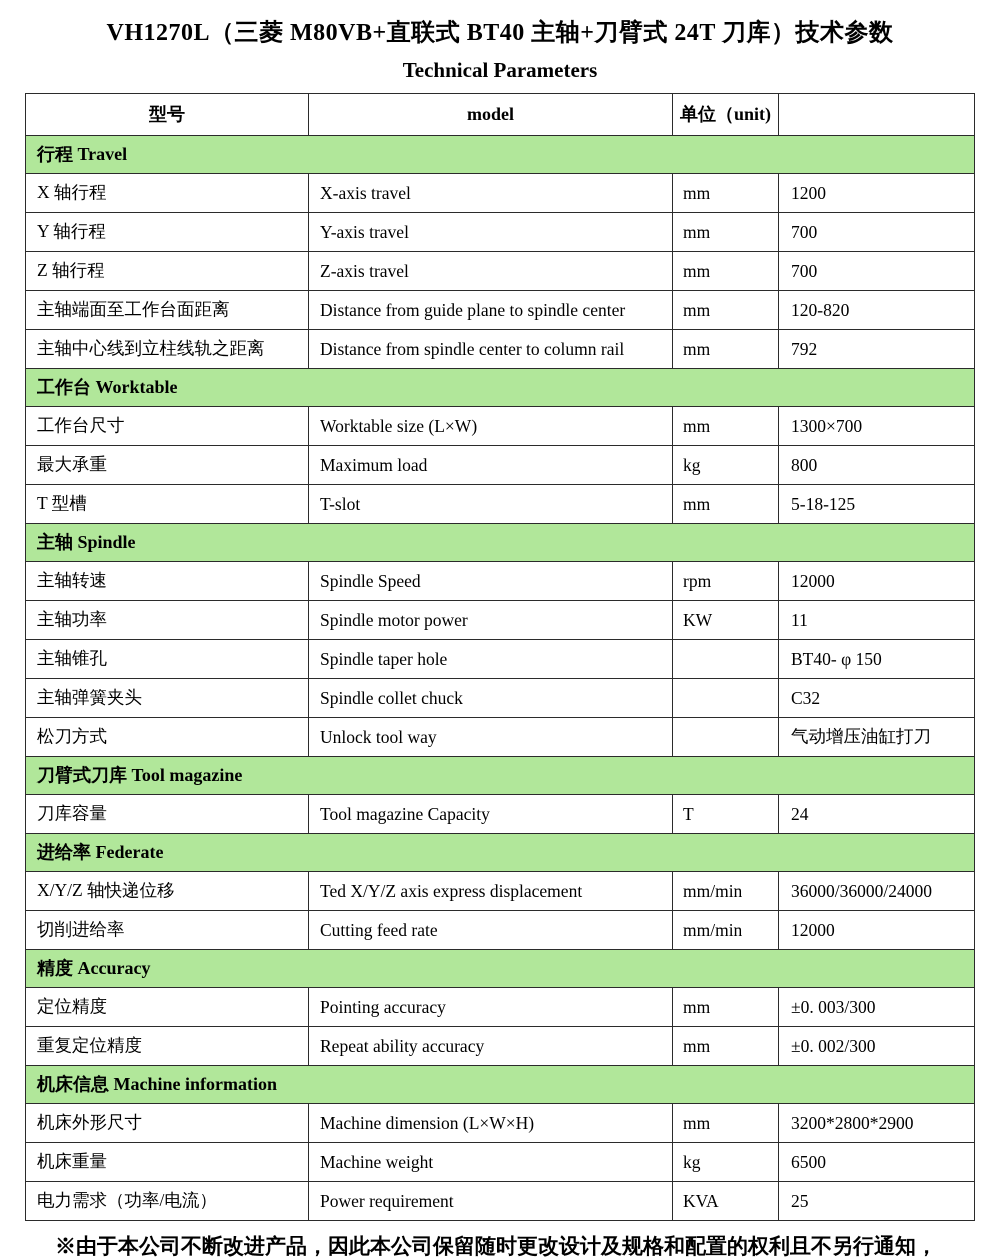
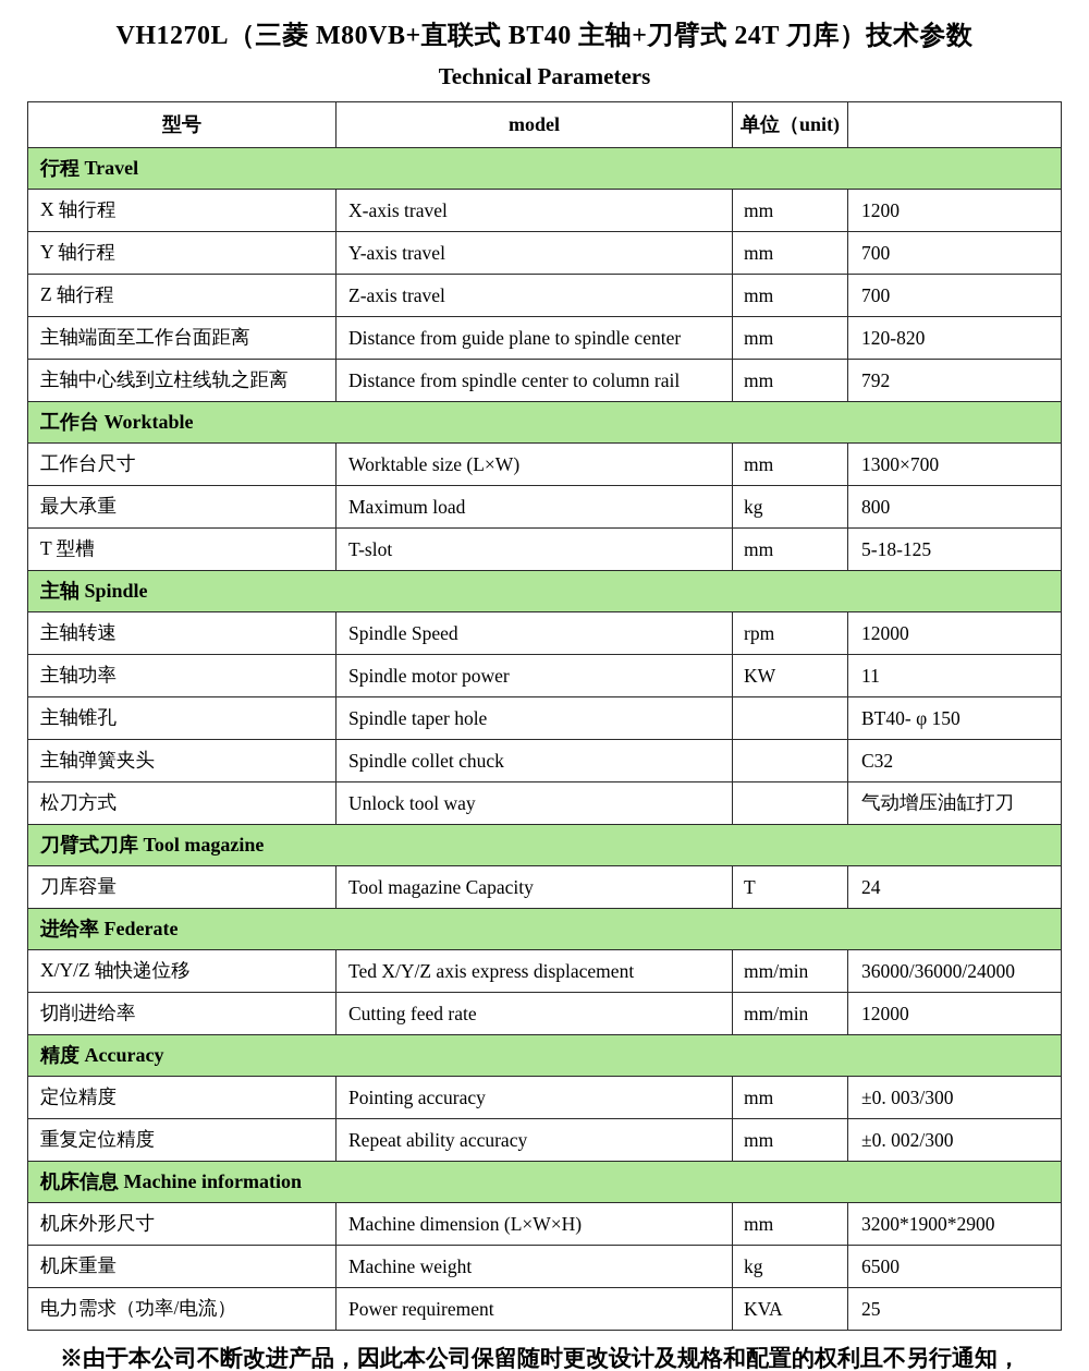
  VH1270L（三菱 M80VB+直联式 BT40 主轴+刀臂式 24T 刀库）技术参数
  Technical Parameters
  型号	model	单位（unit)
  行程 Travel
  X 轴行程	X-axis travel	mm	1200
  Y 轴行程	Y-axis travel	mm	700
  Z 轴行程	Z-axis travel	mm	700
  主轴端面至工作台面距离	Distance from guide plane to spindle center	mm	120-820
  主轴中心线到立柱线轨之距离	Distance from spindle center to column rail	mm	792
  工作台 Worktable
  工作台尺寸	Worktable size (L×W)	mm	1300×700
  最大承重	Maximum load	kg	800
  T 型槽	T-slot	mm	5-18-125
  主轴 Spindle
  主轴转速	Spindle Speed	rpm	12000
  主轴功率	Spindle motor power	KW	11
  主轴锥孔	Spindle taper hole		BT40- φ 150
  主轴弹簧夹头	Spindle collet chuck		C32
  松刀方式	Unlock tool way		气动增压油缸打刀
  刀臂式刀库 Tool magazine
  刀库容量	Tool magazine Capacity	T	24
  进给率 Federate
  X/Y/Z 轴快递位移	Ted X/Y/Z axis express displacement	mm/min	36000/36000/24000
  切削进给率	Cutting feed rate	mm/min	12000
  精度 Accuracy
  定位精度	Pointing accuracy	mm	±0. 003/300
  重复定位精度	Repeat ability accuracy	mm	±0. 002/300
  机床信息 Machine information
- 机床外形尺寸	Machine dimension (L×W×H)	mm	3200*2800*2900
+ 机床外形尺寸	Machine dimension (L×W×H)	mm	3200*1900*2900
  机床重量	Machine weight	kg	6500
  电力需求（功率/电流）	Power requirement	KVA	25
  ※由于本公司不断改进产品，因此本公司保留随时更改设计及规格和配置的权利且不另行通知，
